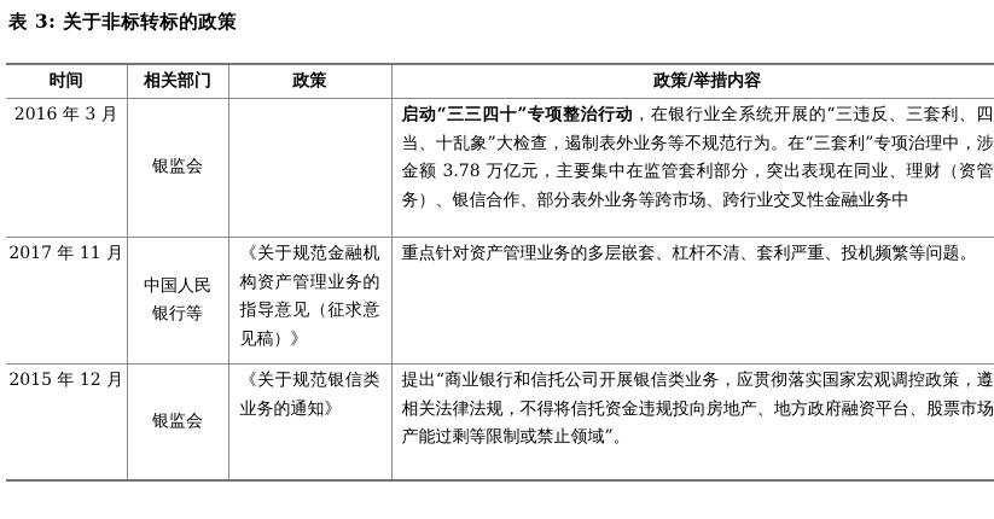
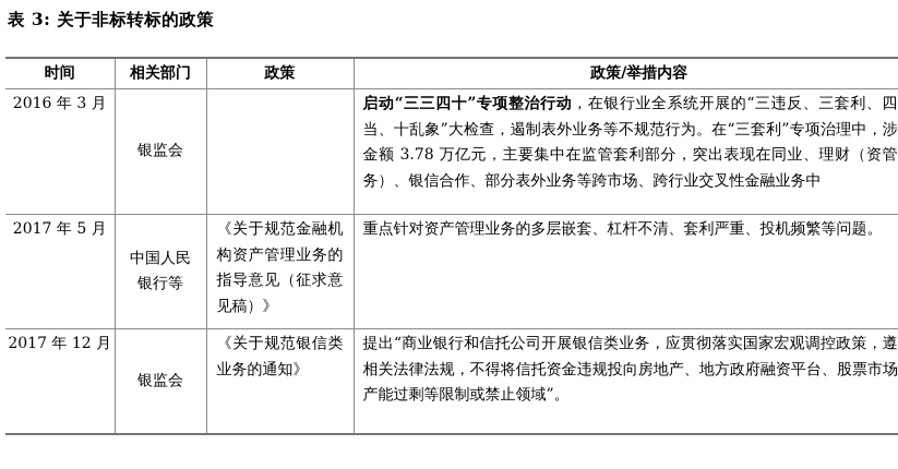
  表 3: 关于非标转标的政策
  时间	相关部门	政策	政策/举措内容
  2016 年 3 月	银监会		启动“三三四十”专项整治行动，在银行业全系统开展的“三违反、三套利、四当、十乱象”大检查，遏制表外业务等不规范行为。在“三套利”专项治理中，涉金额 3.78 万亿元，主要集中在监管套利部分，突出表现在同业、理财（资管务）、银信合作、部分表外业务等跨市场、跨行业交叉性金融业务中
- 2017 年 11 月	中国人民银行等	《关于规范金融机构资产管理业务的指导意见（征求意见稿）》	重点针对资产管理业务的多层嵌套、杠杆不清、套利严重、投机频繁等问题。
+ 2017 年 5 月	中国人民银行等	《关于规范金融机构资产管理业务的指导意见（征求意见稿）》	重点针对资产管理业务的多层嵌套、杠杆不清、套利严重、投机频繁等问题。
- 2015 年 12 月	银监会	《关于规范银信类业务的通知》	提出“商业银行和信托公司开展银信类业务，应贯彻落实国家宏观调控政策，遵相关法律法规，不得将信托资金违规投向房地产、地方政府融资平台、股票市场产能过剩等限制或禁止领域”。
+ 2017 年 12 月	银监会	《关于规范银信类业务的通知》	提出“商业银行和信托公司开展银信类业务，应贯彻落实国家宏观调控政策，遵相关法律法规，不得将信托资金违规投向房地产、地方政府融资平台、股票市场产能过剩等限制或禁止领域”。
